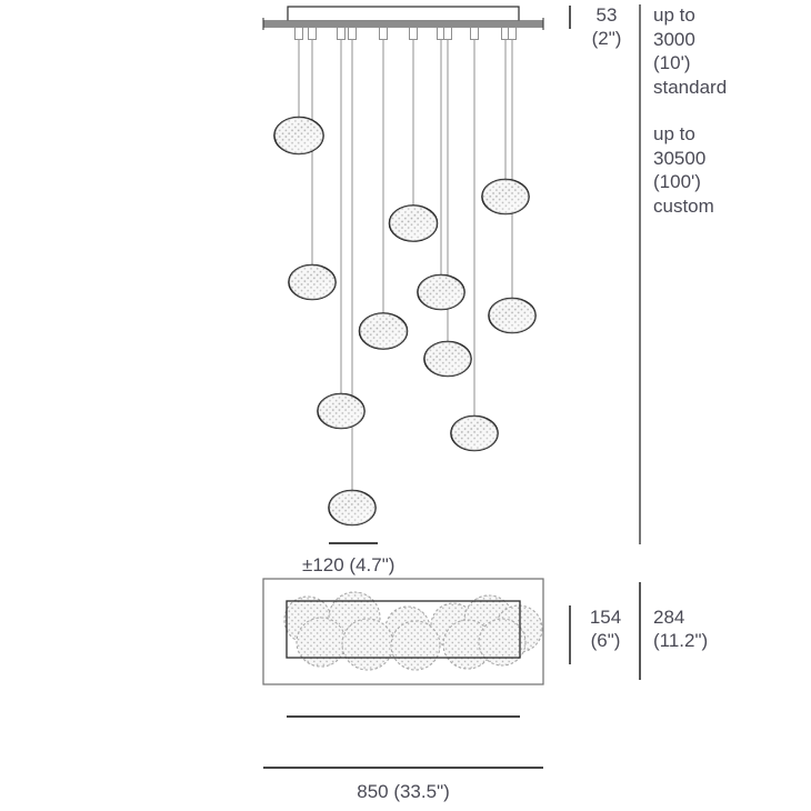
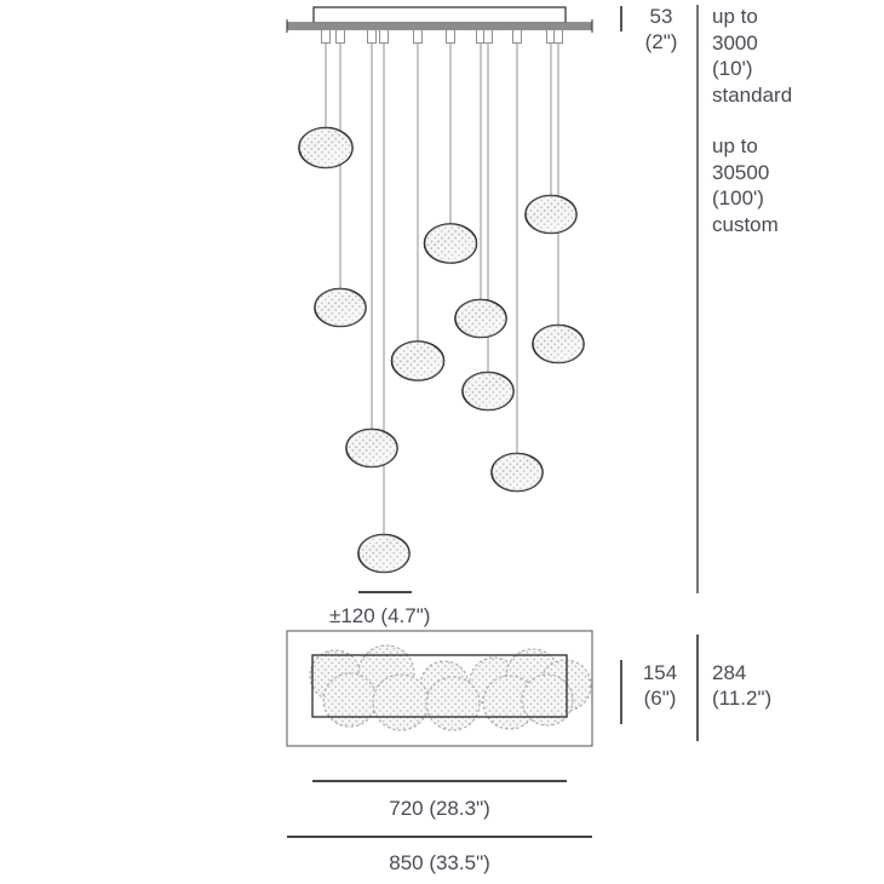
  53
  (2")
  up to
  3000
  (10')
  standard
  up to
  30500
  (100')
  custom
  ±120 (4.7")
  154
  (6")
  284
  (11.2")
+ 720 (28.3")
  850 (33.5")
